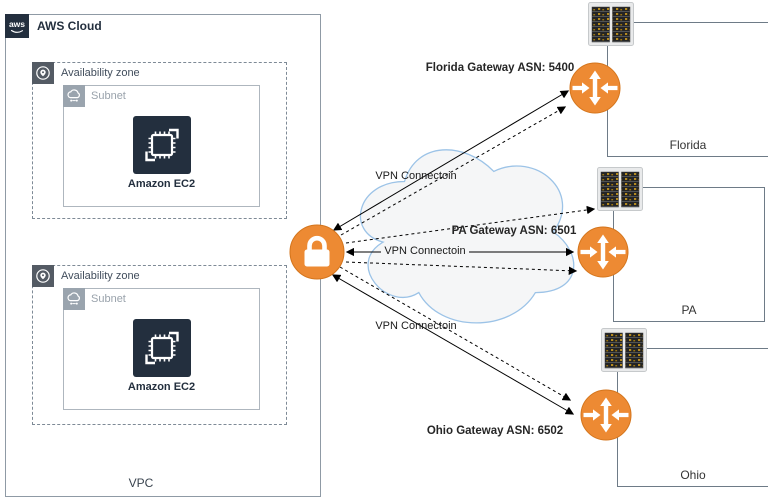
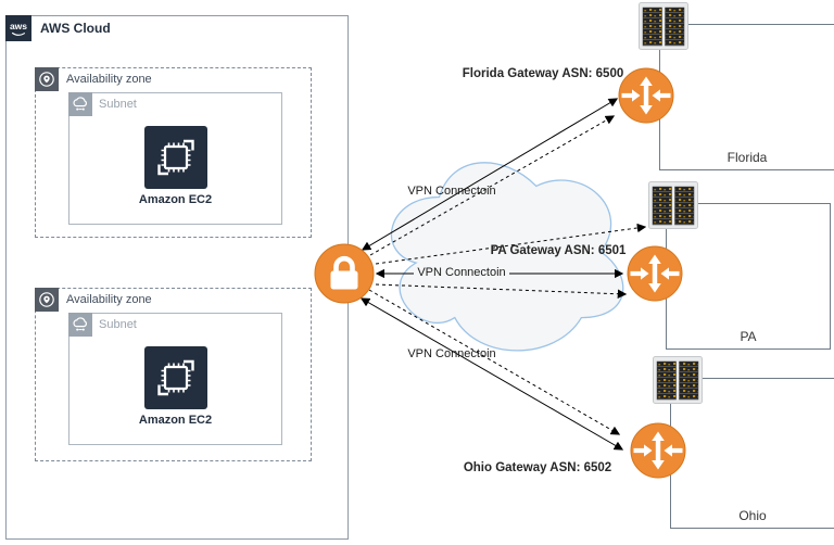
  aws
  AWS Cloud
- VPC
  Availability zone
  Subnet
  Amazon EC2
  Availability zone
  Subnet
  Amazon EC2
  Florida
  PA
  Ohio
- Florida Gateway ASN: 5400
+ Florida Gateway ASN: 6500
  PA Gateway ASN: 6501
  Ohio Gateway ASN: 6502
  VPN Connectoin
  VPN Connectoin
  VPN Connectoin
